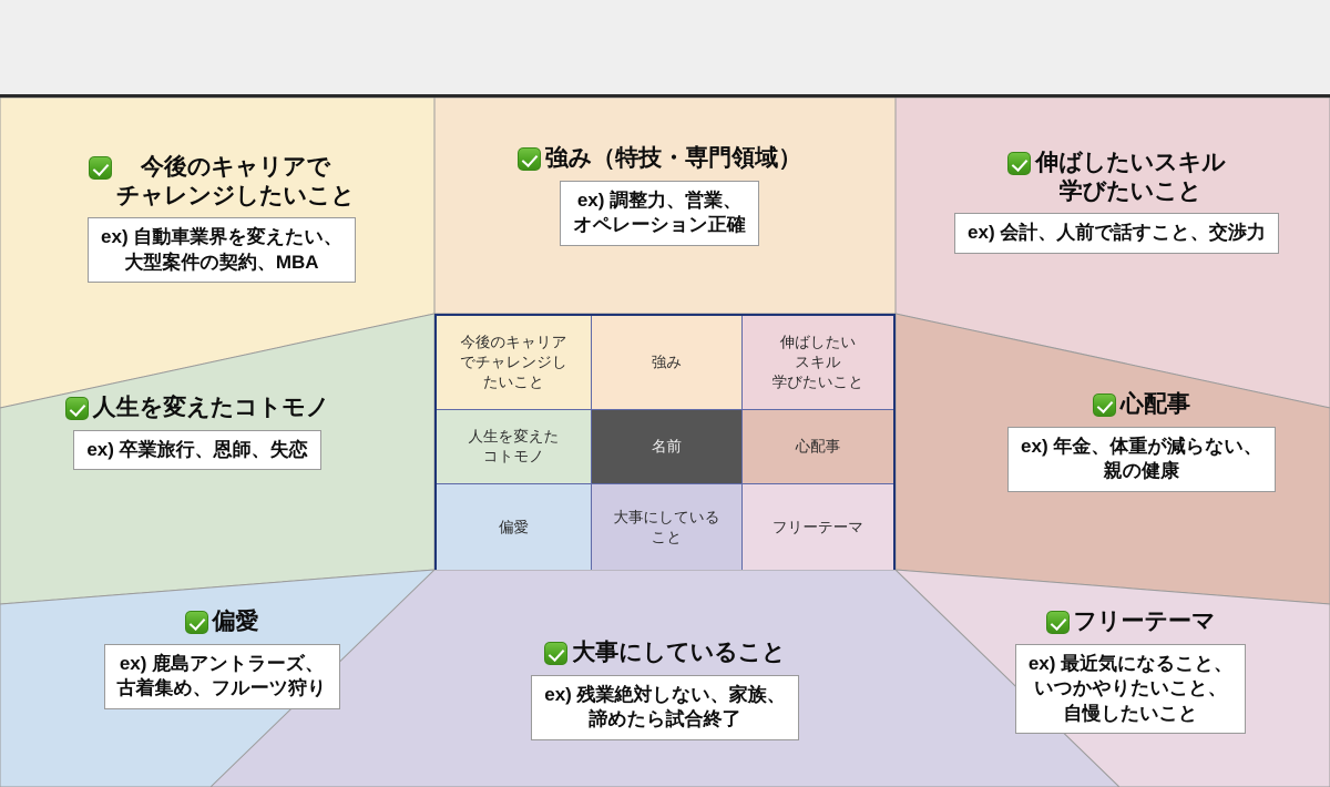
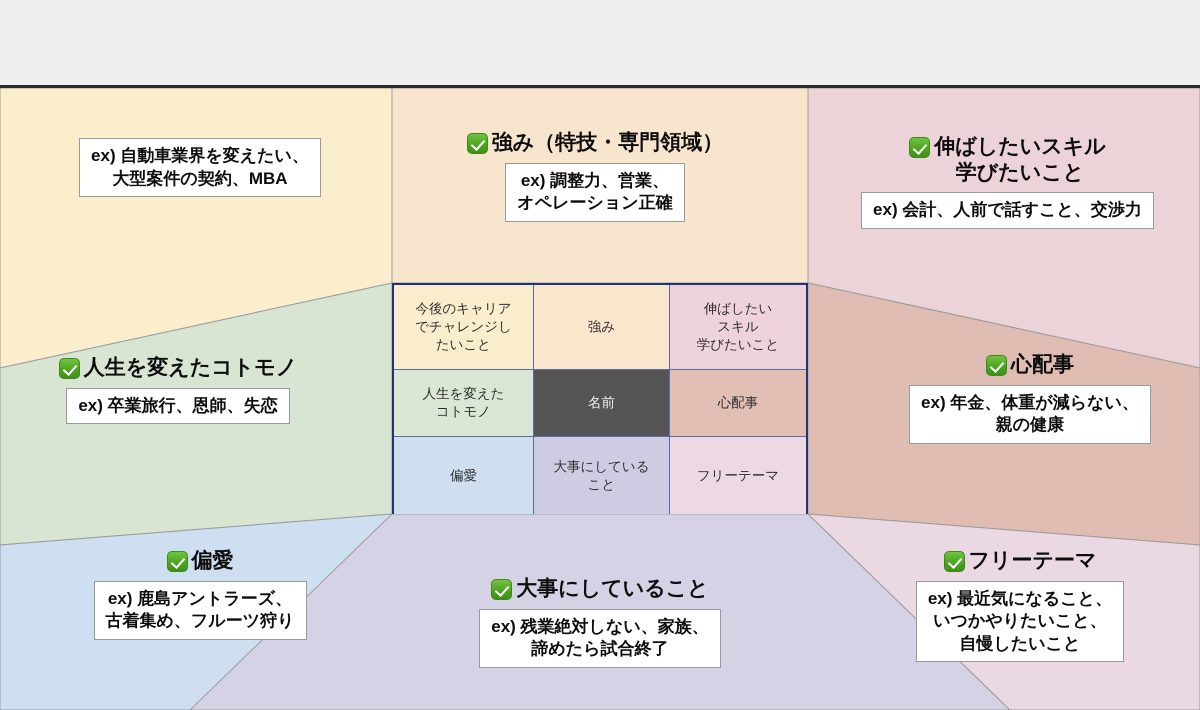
  今後のキャリア
  でチャレンジし
  たいこと
  強み
  伸ばしたい
  スキル
  学びたいこと
  人生を変えた
  コトモノ
  名前
  心配事
  偏愛
  大事にしている
  こと
  フリーテーマ
- 今後のキャリアで
- チャレンジしたいこと
  ex) 自動車業界を変えたい、
  大型案件の契約、MBA
  強み（特技・専門領域）
  ex) 調整力、営業、
  オペレーション正確
  伸ばしたいスキル
  学びたいこと
  ex) 会計、人前で話すこと、交渉力
  人生を変えたコトモノ
  ex) 卒業旅行、恩師、失恋
  心配事
  ex) 年金、体重が減らない、
  親の健康
  偏愛
  ex) 鹿島アントラーズ、
  古着集め、フルーツ狩り
  大事にしていること
  ex) 残業絶対しない、家族、
  諦めたら試合終了
  フリーテーマ
  ex) 最近気になること、
  いつかやりたいこと、
  自慢したいこと
